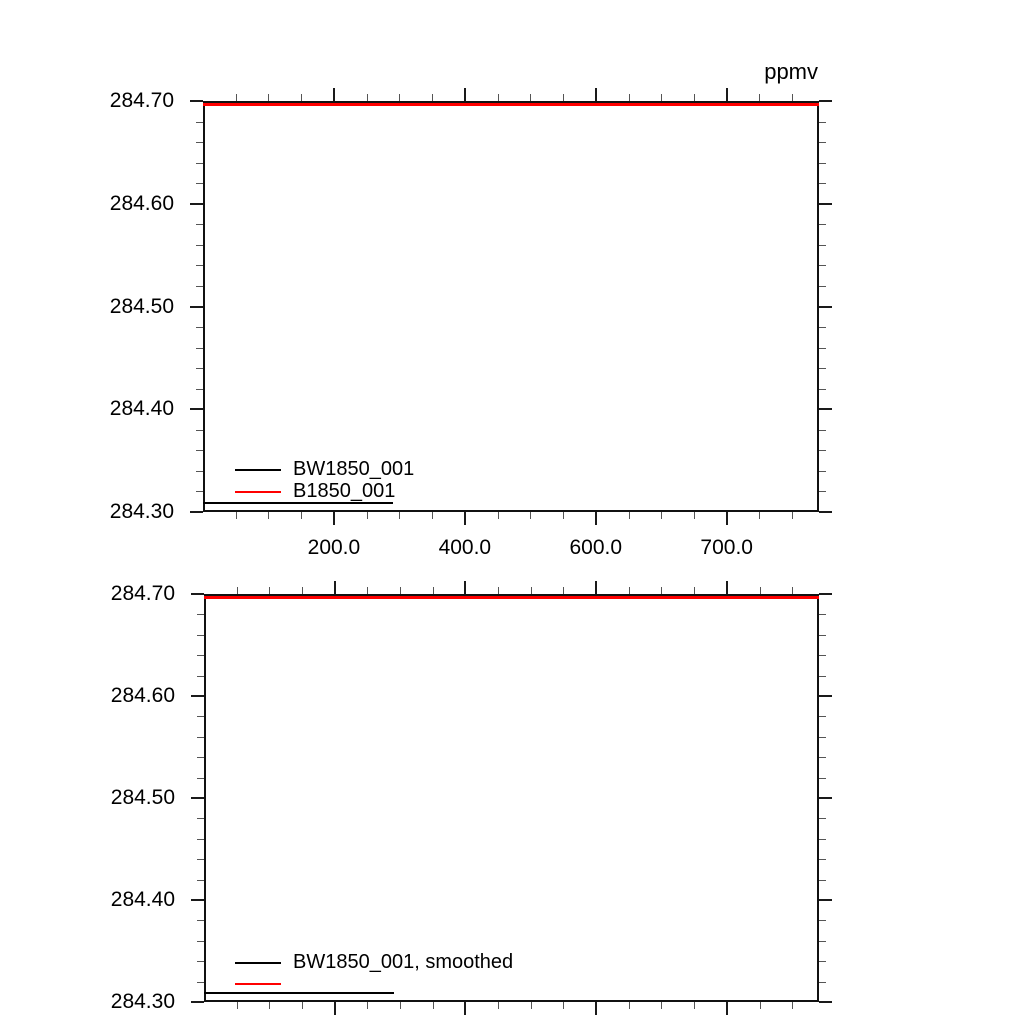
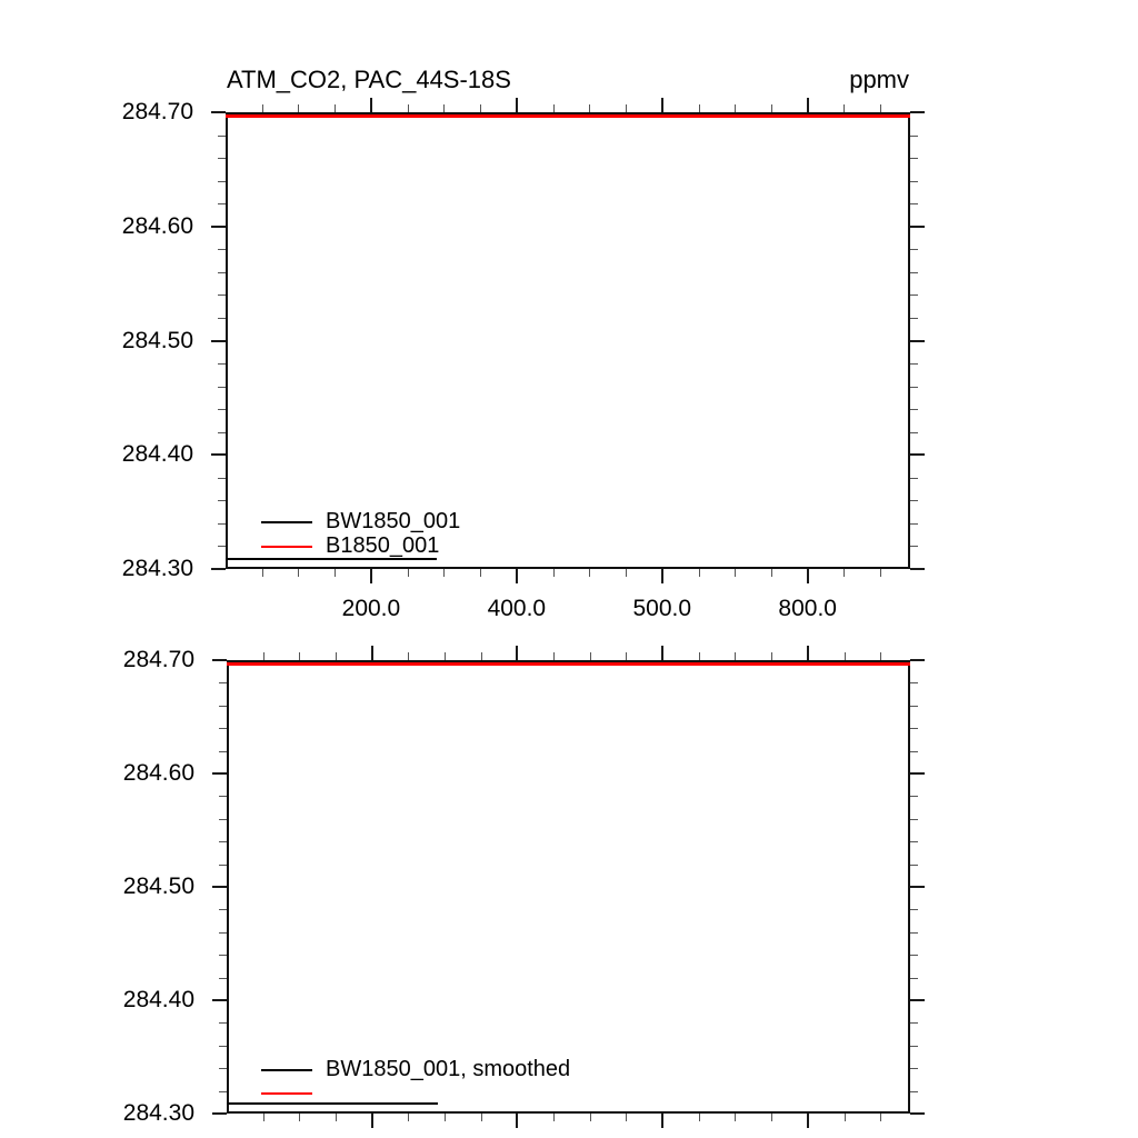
+ ATM_CO2, PAC_44S-18S
  ppmv
  200.0
  400.0
- 600.0
+ 500.0
- 700.0
+ 800.0
  284.30
  284.40
  284.50
  284.60
  284.70
  BW1850_001
  B1850_001
  284.30
  284.40
  284.50
  284.60
  284.70
  BW1850_001, smoothed
